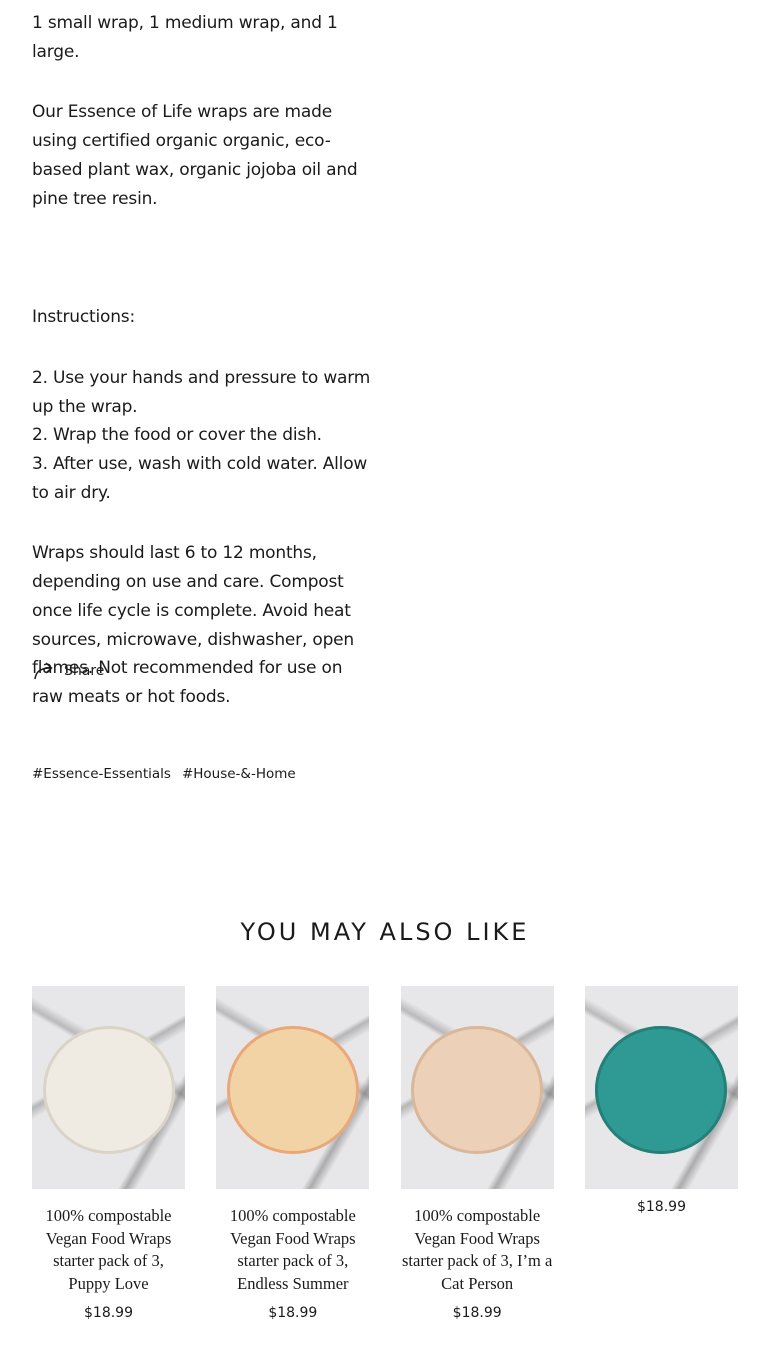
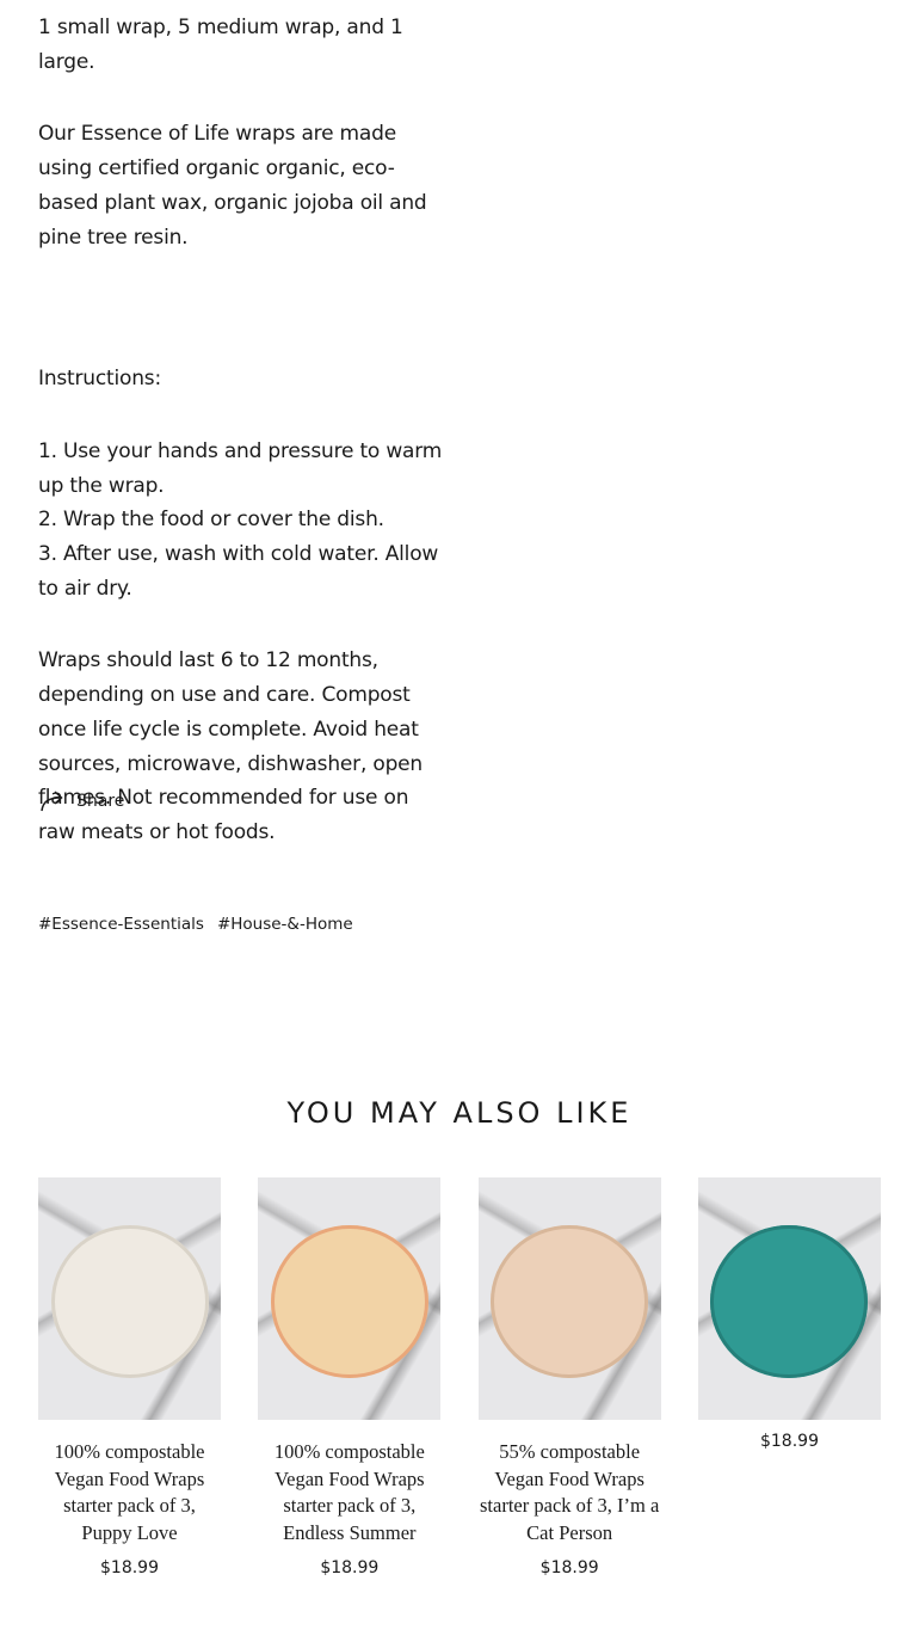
- 1 small wrap, 1 medium wrap, and 1 large.
+ 1 small wrap, 5 medium wrap, and 1 large.
  Our Essence of Life wraps are made using certified organic organic, eco-based plant wax, organic jojoba oil and pine tree resin.
  Instructions:
- 2. Use your hands and pressure to warm up the wrap.
+ 1. Use your hands and pressure to warm up the wrap.
  2. Wrap the food or cover the dish.
  3. After use, wash with cold water. Allow to air dry.
  Wraps should last 6 to 12 months, depending on use and care. Compost once life cycle is complete. Avoid heat sources, microwave, dishwasher, open flmes. Not recommended for use on raw meats or hot foods.
  Share
  #Essence-Essentials
  #House-&-Home
  YOU MAY ALSO LIKE
  100% compostable Vegan Food Wraps starter pack of 3, Puppy Love
  $18.99
  100% compostable Vegan Food Wraps starter pack of 3, Endless Summer
  $18.99
- 100% compostable Vegan Food Wraps starter pack of 3, I’m a Cat Person
+ 55% compostable Vegan Food Wraps starter pack of 3, I’m a Cat Person
  $18.99
  $18.99
